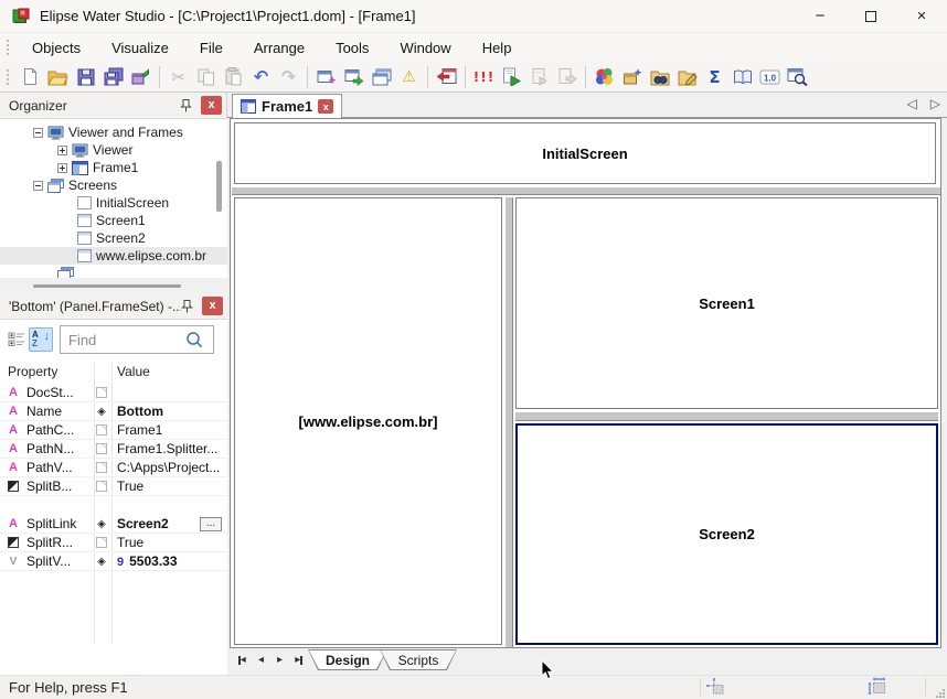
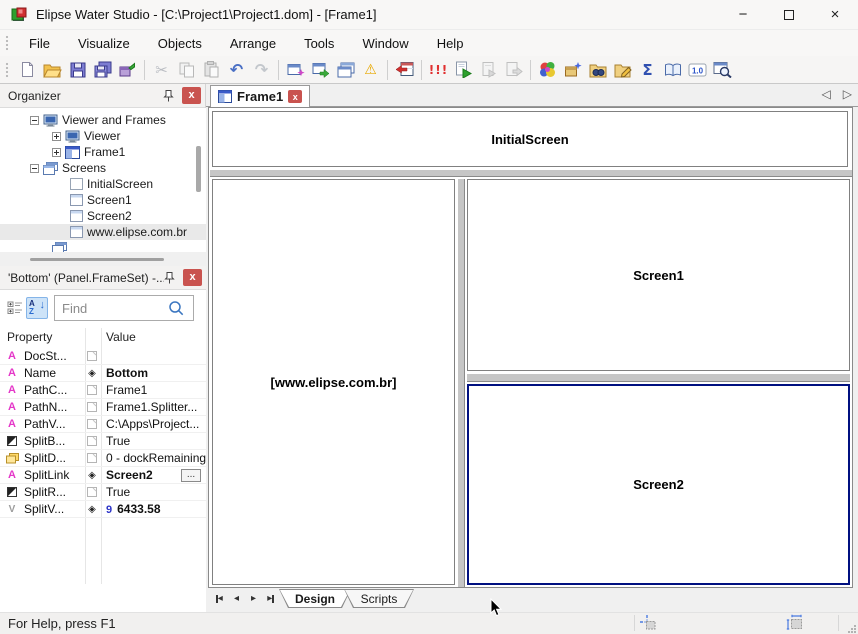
  Elipse Water Studio - [C:\Project1\Project1.dom] - [Frame1]
  −
  ×
- Objects
+ File
  Visualize
- File
+ Objects
  Arrange
  Tools
  Window
  Help
  ✂
  ↶
  ↷
  ⚠
  !!!
  Σ
  1.0
  Organizer
  x
  Viewer and Frames
  Viewer
  Frame1
  Screens
  InitialScreen
  Screen1
  Screen2
  www.elipse.com.br
  'Bottom' (Panel.FrameSet) -..
  x
  A
  Z
  ↓
  Find
  Property
  Value
  A
  DocSt...
  A
  Name
  ◈
  Bottom
  A
  PathC...
  Frame1
  A
  PathN...
  Frame1.Splitter...
  A
  PathV...
  C:\Apps\Project...
  SplitB...
  True
+ SplitD...
+ 0 - dockRemaining
  A
  SplitLink
  ◈
  Screen2
  ...
  SplitR...
  True
  V
  SplitV...
  ◈
- 9 5503.33
+ 9 6433.58
  Frame1
  x
  ◁
  ▷
  InitialScreen
  [www.elipse.com.br]
  Screen1
  Screen2
  ◂
  ◂
  ▸
  ▸
  Design
  Scripts
  For Help, press F1
